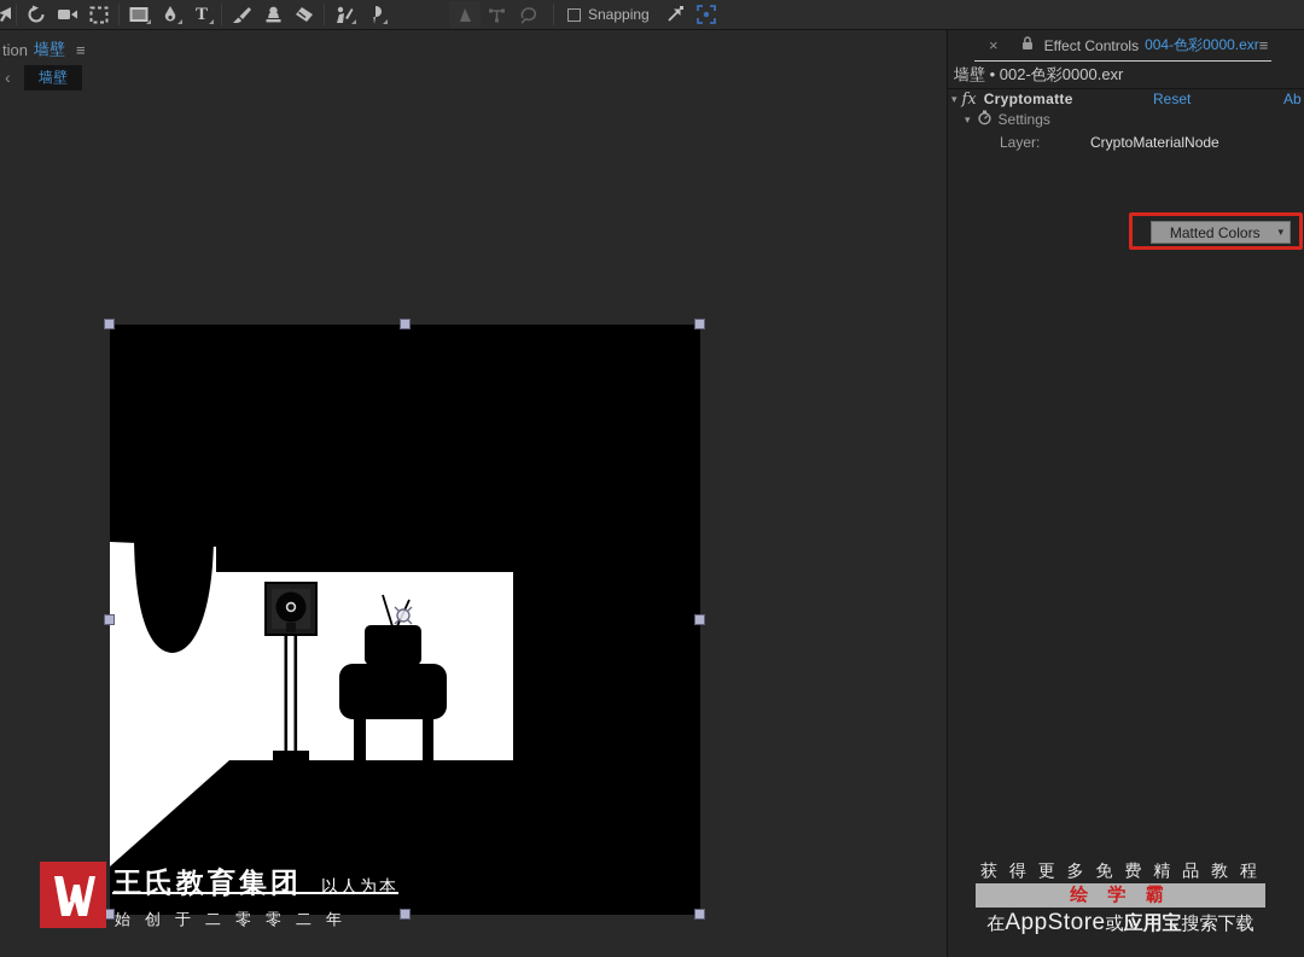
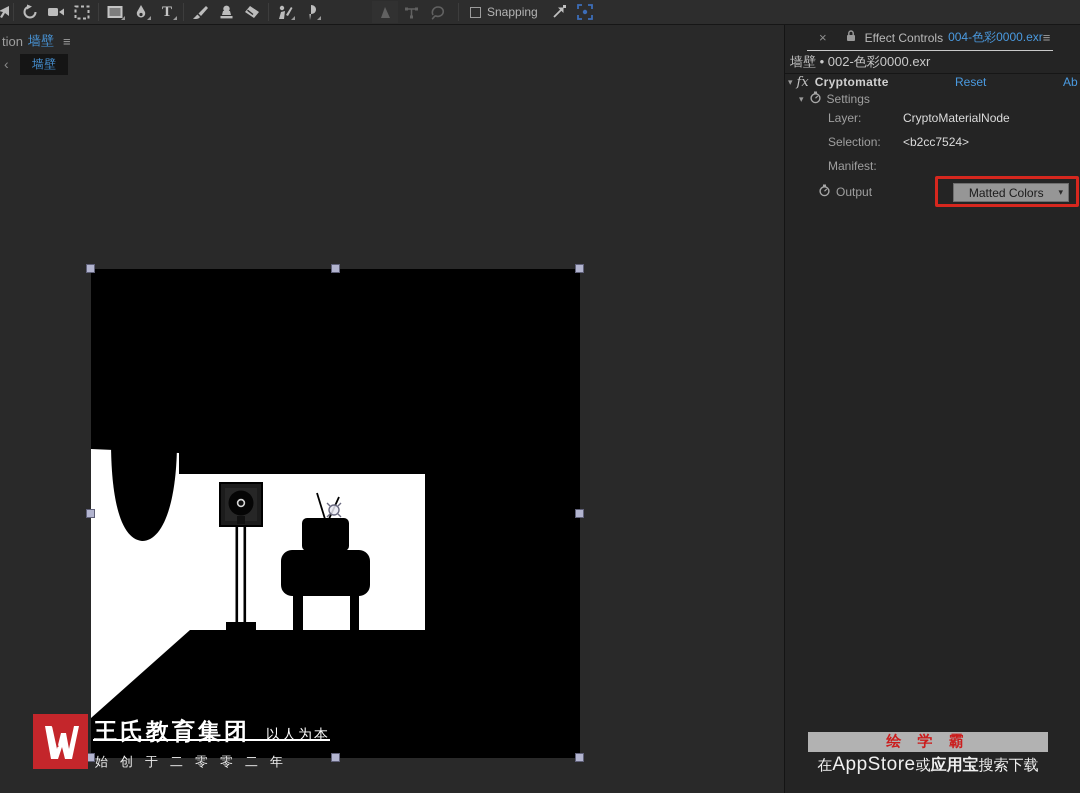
  T
  Snapping
  tion
  墙壁
  ≡
  ‹
  墙壁
  王氏教育集团
  以人为本
  始创于二零零二年
  ×
  Effect Controls
  004-色彩0000.exr
  ≡
  墙壁 • 002-色彩0000.exr
  ▾
  fx
  Cryptomatte
  Reset
  Ab
  ▾
  Settings
  Layer:
  CryptoMaterialNode
+ Selection:
+ <b2cc7524>
+ Manifest:
+ Output
  Matted Colors
  ▾
- 获 得 更 多 免 费 精 品 教 程
  绘 学 霸
  在AppStore或应用宝搜索下载
